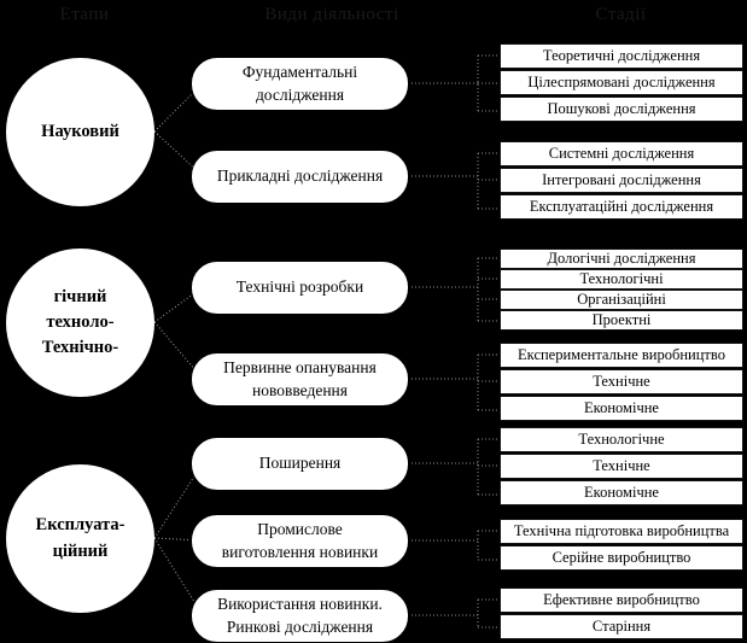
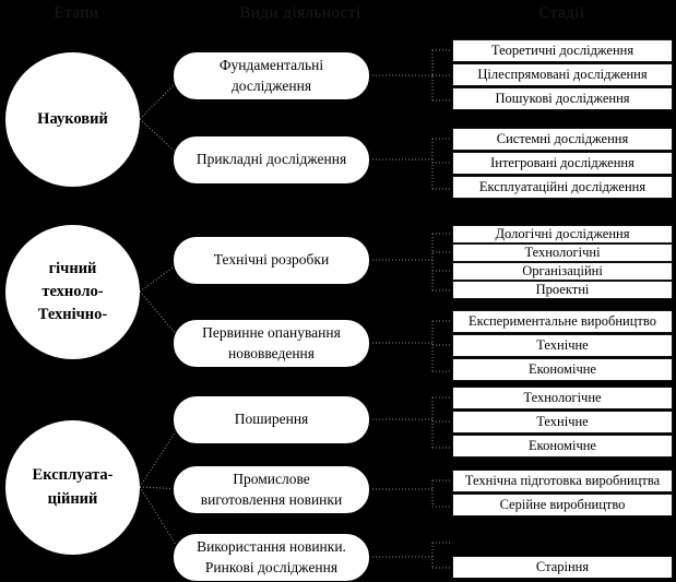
  Етапи
  Види діяльності
  Стадії
  Науковий
  гічний
  техноло-
  Технічно-
  Експлуата-
  ційний
  Фундаментальні
  дослідження
  Прикладні дослідження
  Технічні розробки
  Первинне опанування
  нововведення
  Поширення
  Промислове
  виготовлення новинки
  Використання новинки.
  Ринкові дослідження
  Теоретичні дослідження
  Цілеспрямовані дослідження
  Пошукові дослідження
  Системні дослідження
  Інтегровані дослідження
  Експлуатаційні дослідження
  Дологічні дослідження
  Технологічні
  Організаційні
  Проектні
  Експериментальне виробництво
  Технічне
  Економічне
  Технологічне
  Технічне
  Економічне
  Технічна підготовка виробництва
  Серійне виробництво
- Ефективне виробництво
  Старіння
